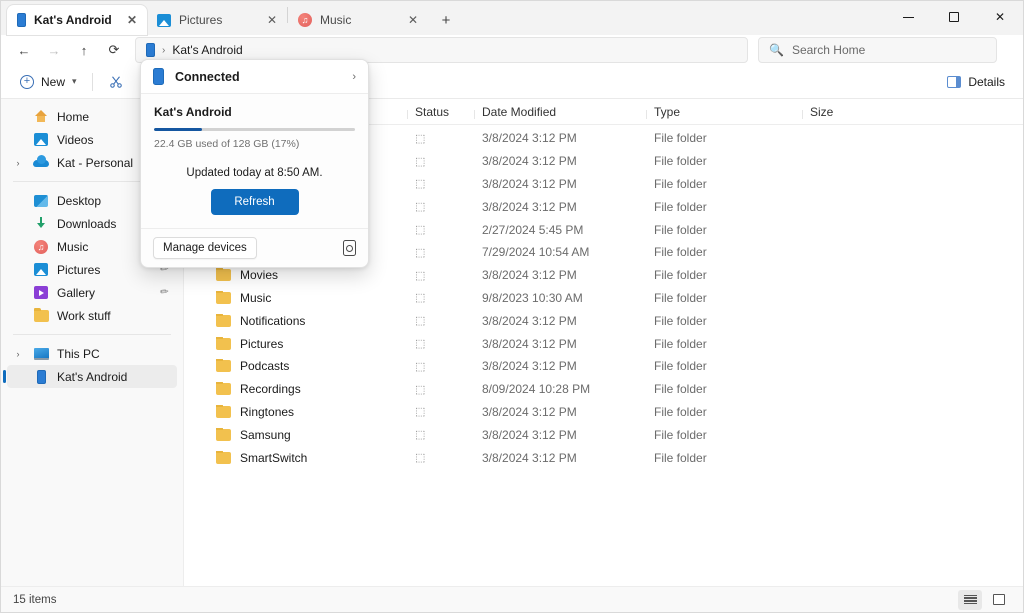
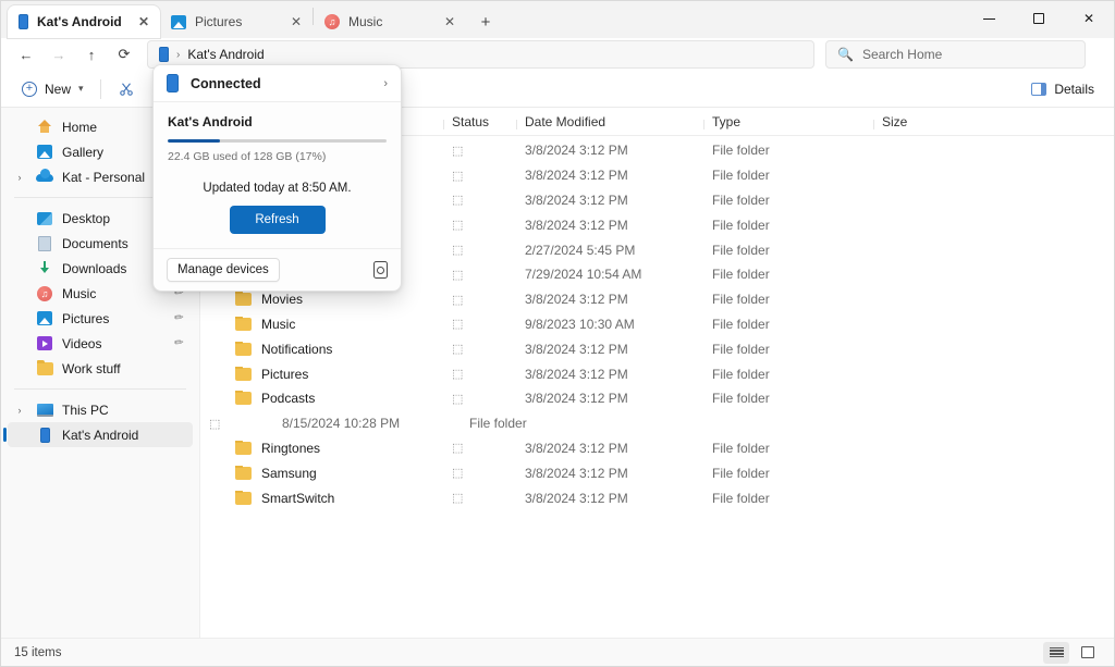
  Kat's Android
  ✕
  Pictures
  ✕
  Music
  ✕
  +
  ✕
  ←
  →
  ↑
  ⟳
  ›
  Kat's Android
  🔍
  Search Home
  +
  New
  ▾
  Details
  Home
- Videos
+ Gallery
  ›
  Kat - Personal
  Desktop
+ Documents
  Downloads
  Music
  Pictures
- Gallery
+ Videos
  Work stuff
  ›
  This PC
  Kat's Android
  Status
  Date Modified
  Type
  Size
  ⬚
  3/8/2024 3:12 PM
  File folder
  ⬚
  3/8/2024 3:12 PM
  File folder
  ⬚
  3/8/2024 3:12 PM
  File folder
  ⬚
  3/8/2024 3:12 PM
  File folder
  ⬚
  2/27/2024 5:45 PM
  File folder
  ⬚
  7/29/2024 10:54 AM
  File folder
  Movies
  ⬚
  3/8/2024 3:12 PM
  File folder
  Music
  ⬚
  9/8/2023 10:30 AM
  File folder
  Notifications
  ⬚
  3/8/2024 3:12 PM
  File folder
  Pictures
  ⬚
  3/8/2024 3:12 PM
  File folder
  Podcasts
  ⬚
  3/8/2024 3:12 PM
  File folder
- Recordings
  ⬚
- 8/09/2024 10:28 PM
+ 8/15/2024 10:28 PM
  File folder
  Ringtones
  ⬚
  3/8/2024 3:12 PM
  File folder
  Samsung
  ⬚
  3/8/2024 3:12 PM
  File folder
  SmartSwitch
  ⬚
  3/8/2024 3:12 PM
  File folder
  Connected
  ›
  Kat's Android
  22.4 GB used of 128 GB (17%)
  Updated today at 8:50 AM.
  Refresh
  Manage devices
  15 items
